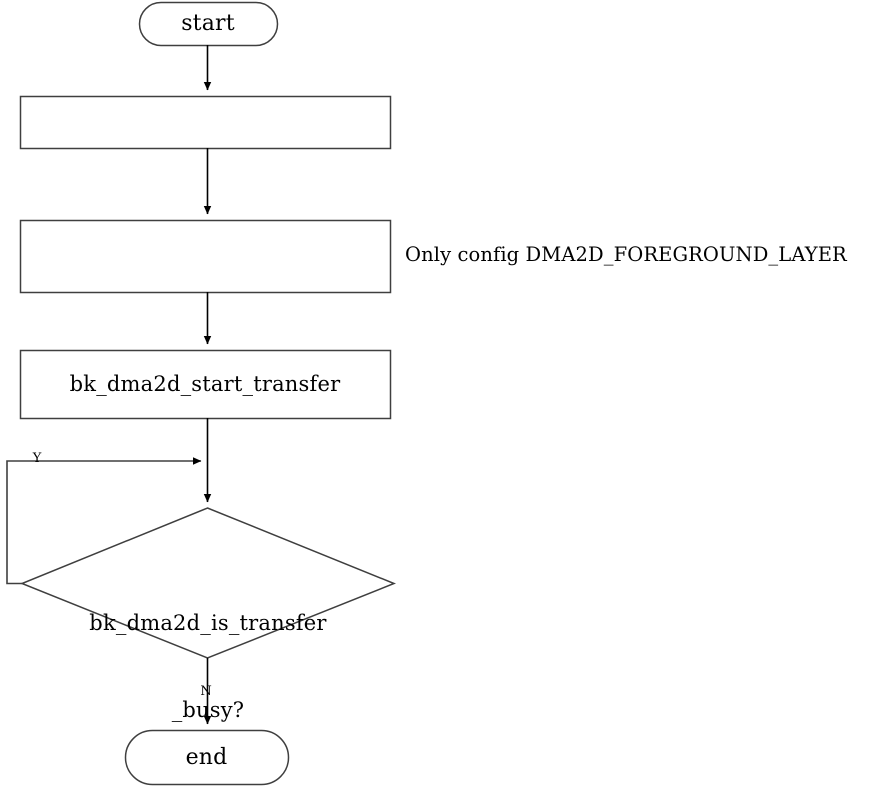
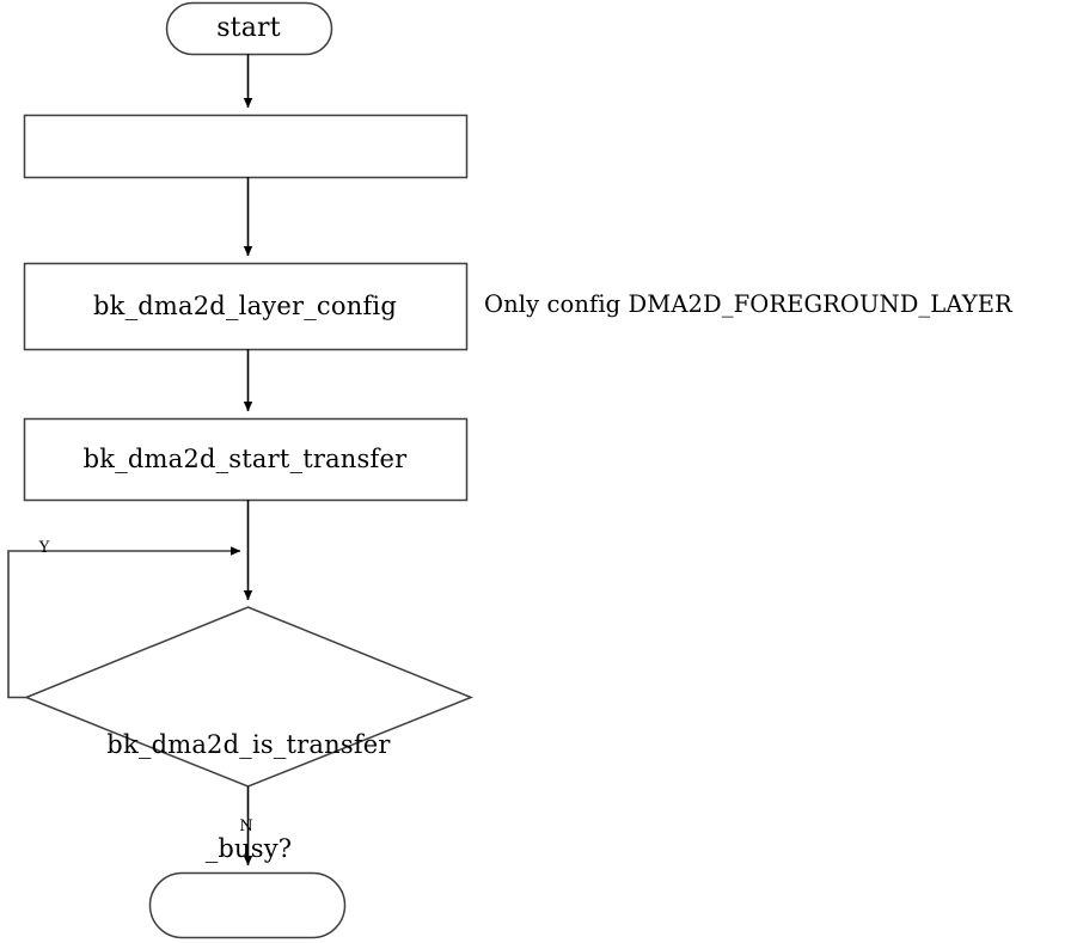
  start
+ bk_dma2d_layer_config
  bk_dma2d_start_transfer
  bk_dma2d_is_transfer
  _busy?
- end
  Y
  N
  Only config DMA2D_FOREGROUND_LAYER
